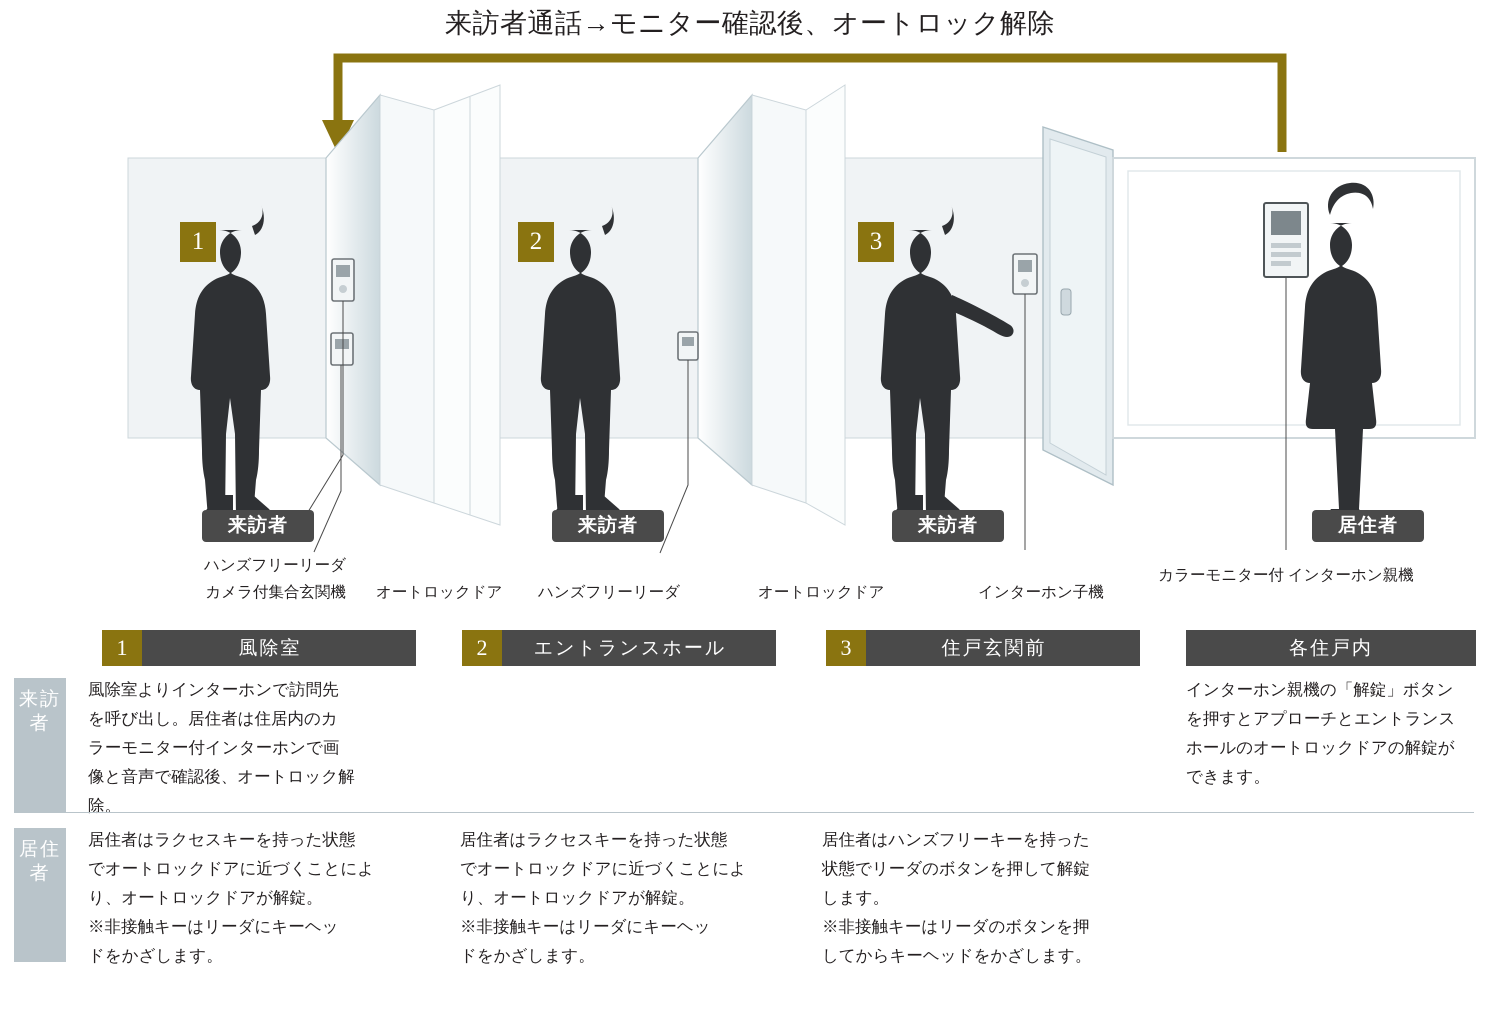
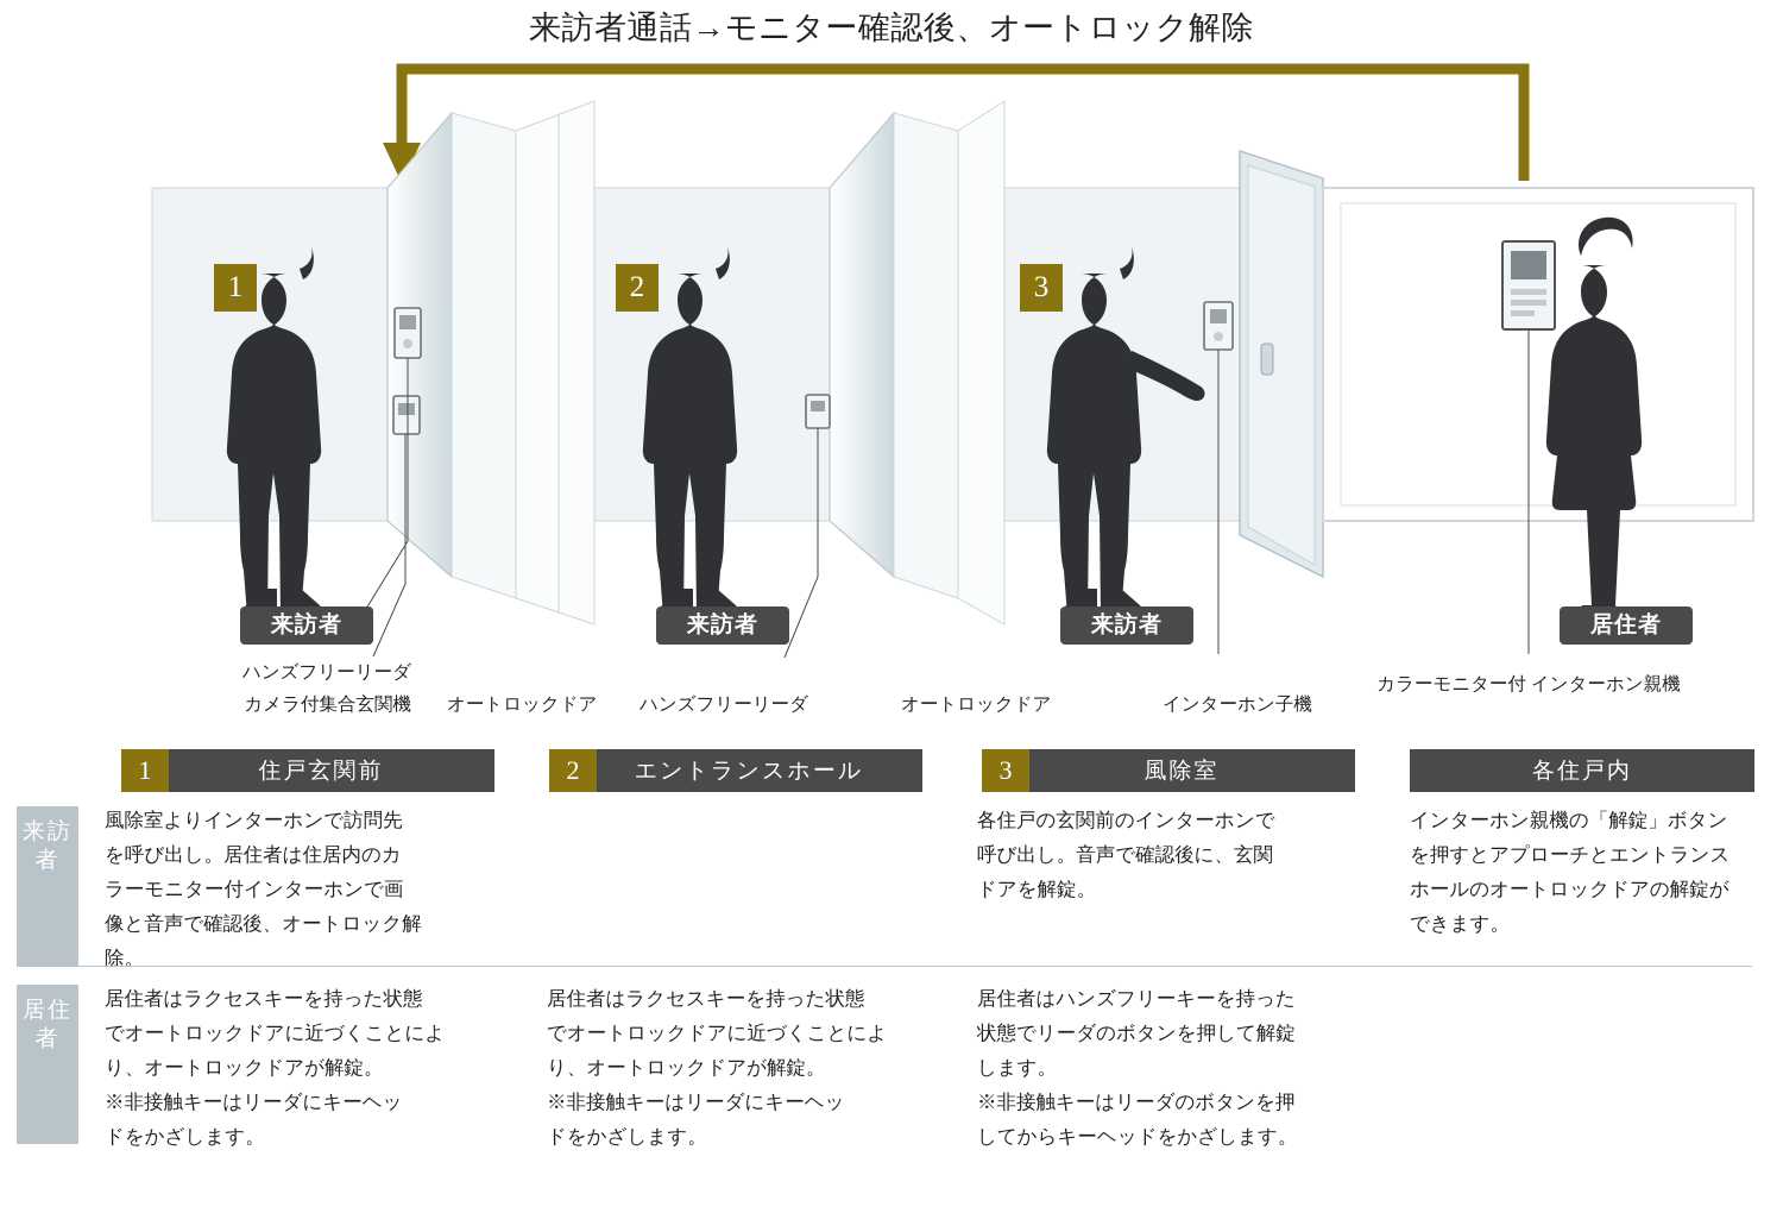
  来訪者通話→モニター確認後、オートロック解除
  1
  2
  3
  来訪者
  来訪者
  来訪者
  居住者
  ハンズフリーリーダ
  カメラ付集合玄関機
  オートロックドア
  ハンズフリーリーダ
  オートロックドア
  インターホン子機
  カラーモニター付 インターホン親機
  1
- 風除室
+ 住戸玄関前
  2
  エントランスホール
  3
- 住戸玄関前
+ 風除室
  各住戸内
  来訪者
  居住者
  風除室よりインターホンで訪問先
  を呼び出し。居住者は住居内のカ
  ラーモニター付インターホンで画
  像と音声で確認後、オートロック解
  除。
+ 各住戸の玄関前のインターホンで
+ 呼び出し。音声で確認後に、玄関
+ ドアを解錠。
  インターホン親機の「解錠」ボタン
  を押すとアプローチとエントランス
  ホールのオートロックドアの解錠が
  できます。
  居住者はラクセスキーを持った状態
  でオートロックドアに近づくことによ
  り、オートロックドアが解錠。
  ※非接触キーはリーダにキーヘッ
  ドをかざします。
  居住者はラクセスキーを持った状態
  でオートロックドアに近づくことによ
  り、オートロックドアが解錠。
  ※非接触キーはリーダにキーヘッ
  ドをかざします。
  居住者はハンズフリーキーを持った
  状態でリーダのボタンを押して解錠
  します。
  ※非接触キーはリーダのボタンを押
  してからキーヘッドをかざします。
